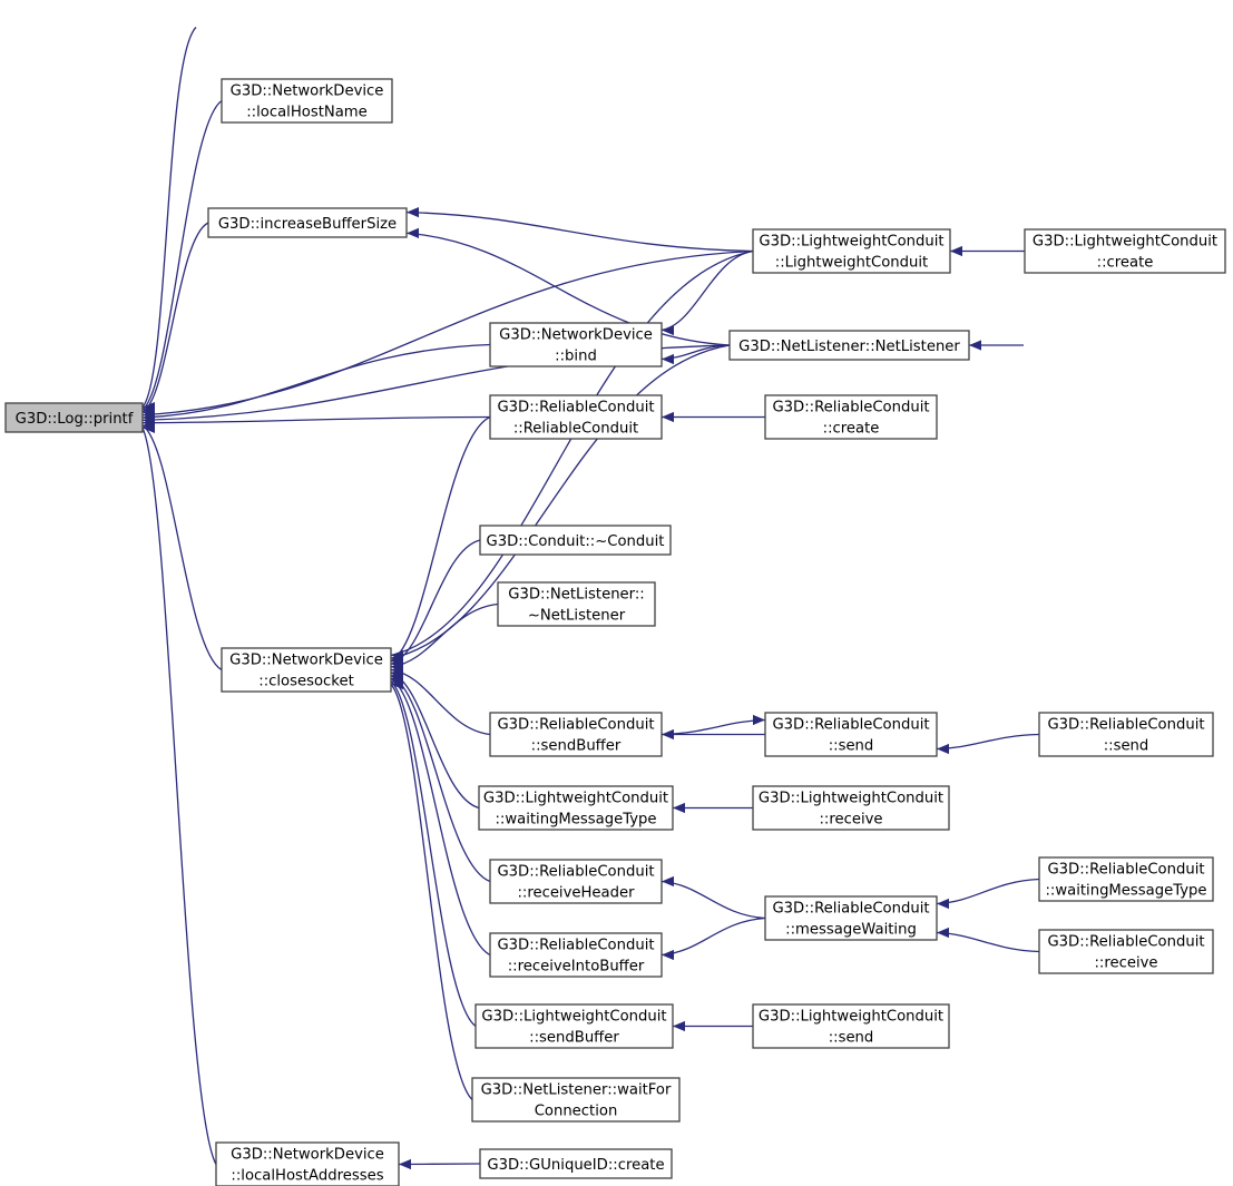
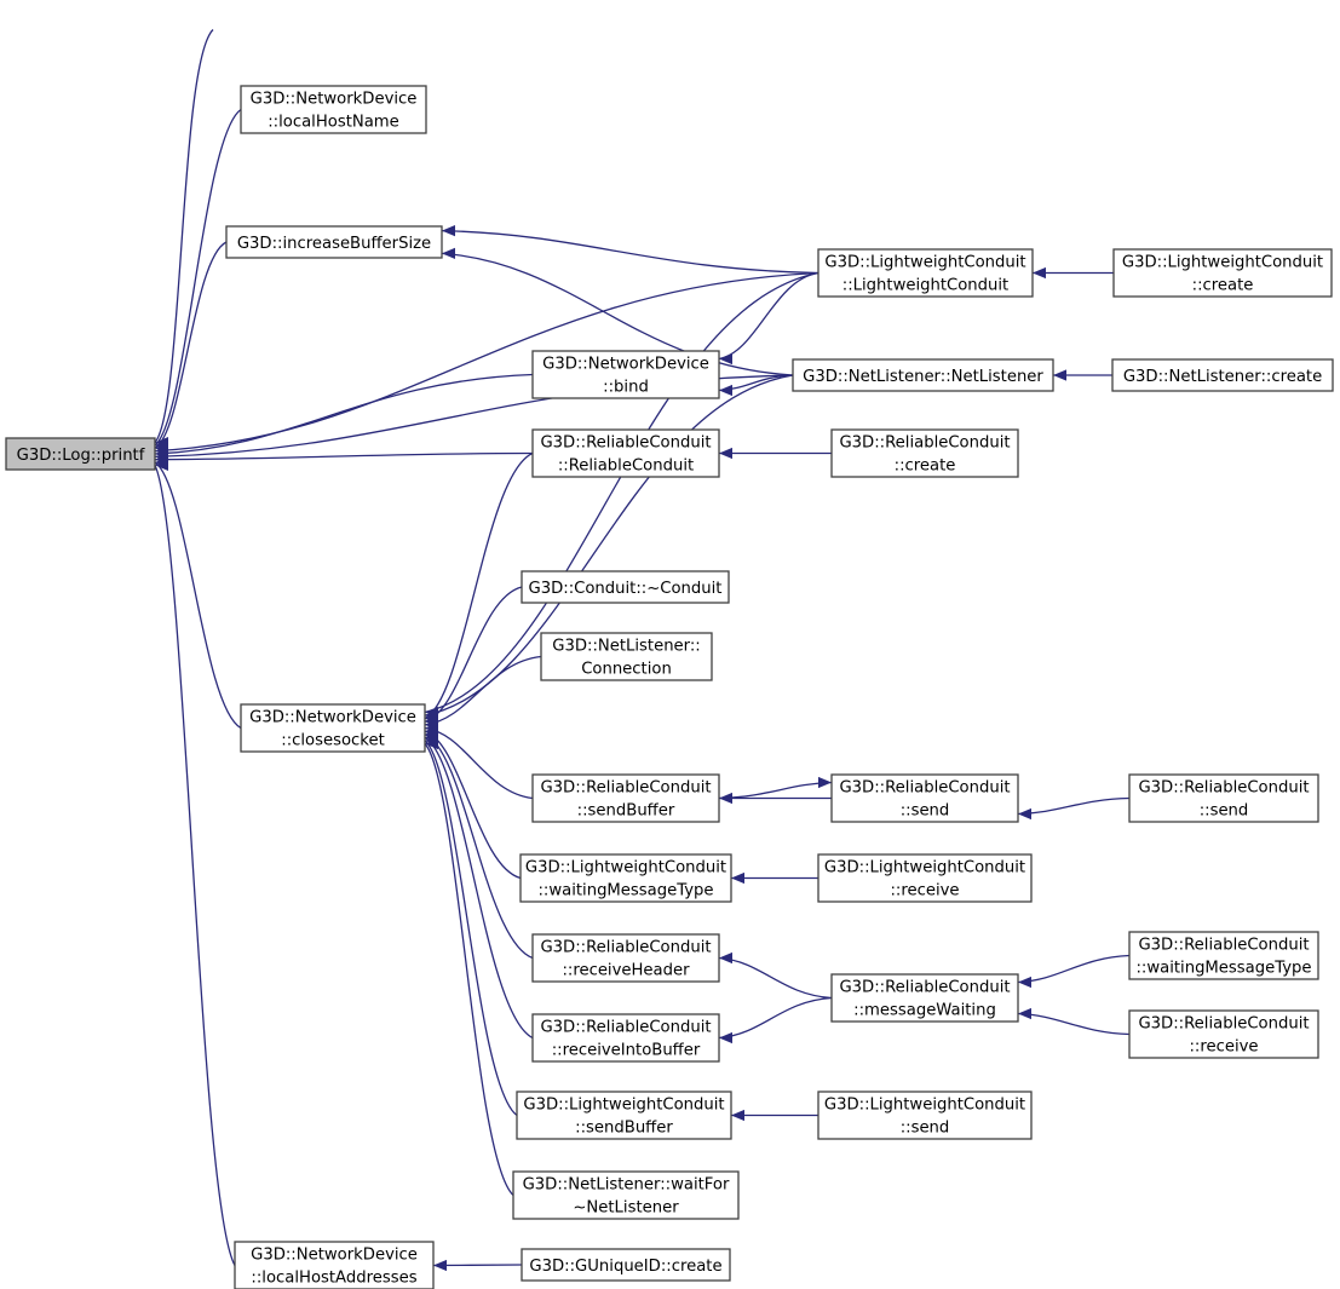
  G3D::NetworkDevice
  ::localHostName
  G3D::increaseBufferSize
  G3D::LightweightConduit
  ::LightweightConduit
  G3D::LightweightConduit
  ::create
  G3D::NetworkDevice
  ::bind
  G3D::NetListener::NetListener
+ G3D::NetListener::create
  G3D::Log::printf
  G3D::ReliableConduit
  ::ReliableConduit
  G3D::ReliableConduit
  ::create
  G3D::Conduit::~Conduit
  G3D::NetListener::
- ~NetListener
+ Connection
  G3D::NetworkDevice
  ::closesocket
  G3D::ReliableConduit
  ::sendBuffer
  G3D::ReliableConduit
  ::send
  G3D::ReliableConduit
  ::send
  G3D::LightweightConduit
  ::waitingMessageType
  G3D::LightweightConduit
  ::receive
  G3D::ReliableConduit
  ::receiveHeader
  G3D::ReliableConduit
  ::waitingMessageType
  G3D::ReliableConduit
  ::messageWaiting
  G3D::ReliableConduit
  ::receiveIntoBuffer
  G3D::ReliableConduit
  ::receive
  G3D::LightweightConduit
  ::sendBuffer
  G3D::LightweightConduit
  ::send
  G3D::NetListener::waitFor
- Connection
+ ~NetListener
  G3D::NetworkDevice
  ::localHostAddresses
  G3D::GUniqueID::create
